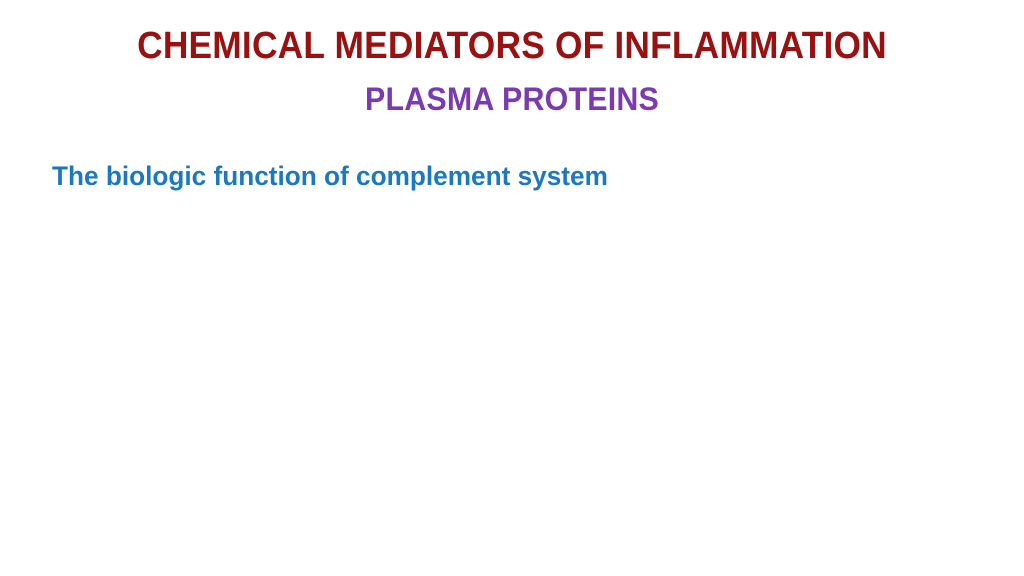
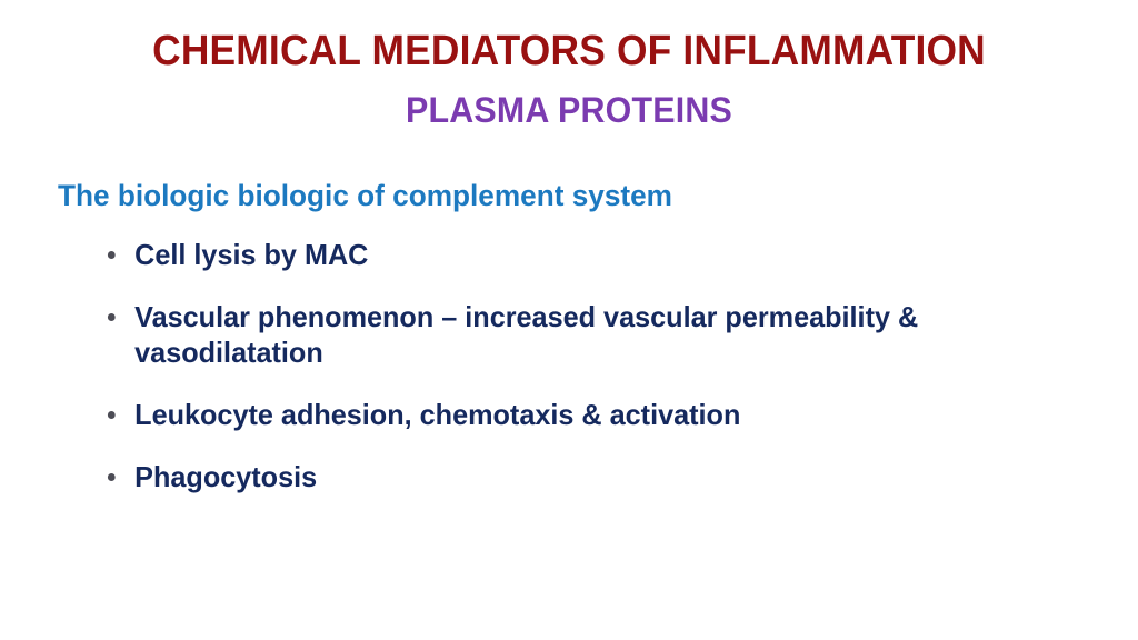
  CHEMICAL MEDIATORS OF INFLAMMATION
  PLASMA PROTEINS
- The biologic function of complement system
+ The biologic biologic of complement system
+ Cell lysis by MAC
+ Vascular phenomenon – increased vascular permeability & vasodilatation
+ Leukocyte adhesion, chemotaxis & activation
+ Phagocytosis
